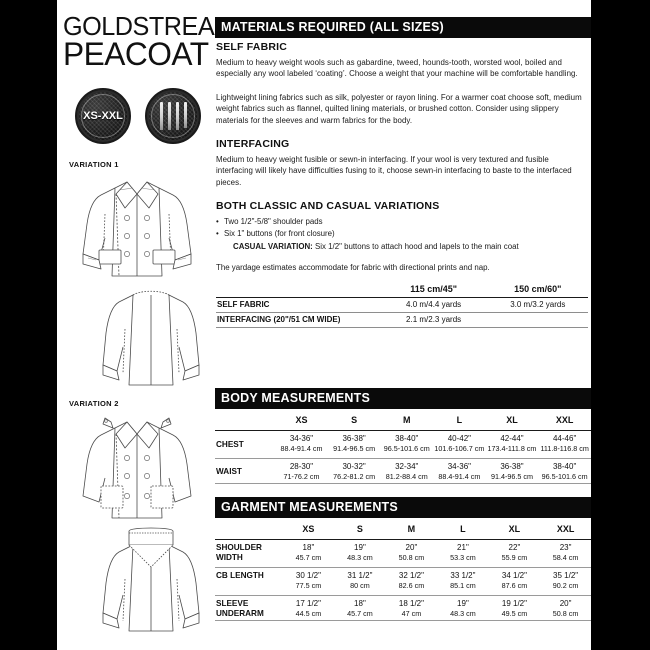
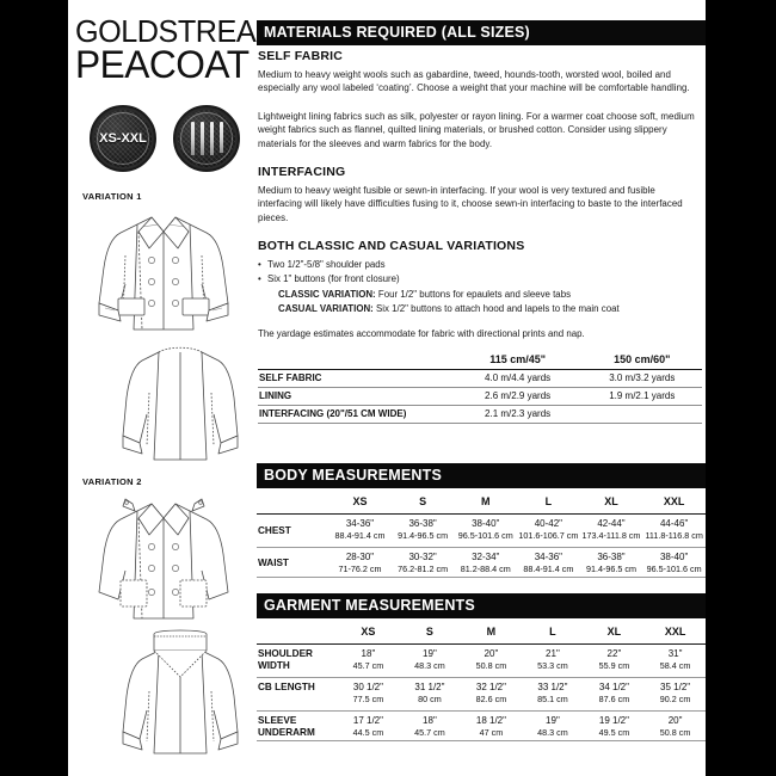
  GOLDSTREA
  PEACOAT
  XS-XXL
  VARIATION 1
  VARIATION 2
  MATERIALS REQUIRED (ALL SIZES)
  SELF FABRIC
  Medium to heavy weight wools such as gabardine, tweed, hounds-tooth, worsted wool, boiled and especially any wool labeled ‘coating’. Choose a weight that your machine will be comfortable handling.
  Lightweight lining fabrics such as silk, polyester or rayon lining. For a warmer coat choose soft, medium weight fabrics such as flannel, quilted lining materials, or brushed cotton. Consider using slippery materials for the sleeves and warm fabrics for the body.
  INTERFACING
  Medium to heavy weight fusible or sewn-in interfacing. If your wool is very textured and fusible interfacing will likely have difficulties fusing to it, choose sewn-in interfacing to baste to the interfaced pieces.
  BOTH CLASSIC AND CASUAL VARIATIONS
  Two 1/2"-5/8" shoulder pads
  Six 1" buttons (for front closure)
+ CLASSIC VARIATION: Four 1/2" buttons for epaulets and sleeve tabs
  CASUAL VARIATION: Six 1/2" buttons to attach hood and lapels to the main coat
  The yardage estimates accommodate for fabric with directional prints and nap.
  	115 cm/45"	150 cm/60"
  SELF FABRIC	4.0 m/4.4 yards	3.0 m/3.2 yards
+ LINING	2.6 m/2.9 yards	1.9 m/2.1 yards
  INTERFACING (20"/51 CM WIDE)	2.1 m/2.3 yards
  BODY MEASUREMENTS
  	XS	S	M	L	XL	XXL
  CHEST	34-36"	36-38"	38-40"	40-42"	42-44"	44-46"
  88.4-91.4 cm	91.4-96.5 cm	96.5-101.6 cm	101.6-106.7 cm	173.4-111.8 cm	111.8-116.8 cm
  WAIST	28-30"	30-32"	32-34"	34-36"	36-38"	38-40"
  71-76.2 cm	76.2-81.2 cm	81.2-88.4 cm	88.4-91.4 cm	91.4-96.5 cm	96.5-101.6 cm
  GARMENT MEASUREMENTS
  	XS	S	M	L	XL	XXL
- SHOULDER	18"	19"	20"	21"	22"	23"
+ SHOULDER	18"	19"	20"	21"	22"	31"
  WIDTH	45.7 cm	48.3 cm	50.8 cm	53.3 cm	55.9 cm	58.4 cm
  CB LENGTH	30 1/2"	31 1/2"	32 1/2"	33 1/2"	34 1/2"	35 1/2"
  	77.5 cm	80 cm	82.6 cm	85.1 cm	87.6 cm	90.2 cm
  SLEEVE	17 1/2"	18"	18 1/2"	19"	19 1/2"	20"
  UNDERARM	44.5 cm	45.7 cm	47 cm	48.3 cm	49.5 cm	50.8 cm
